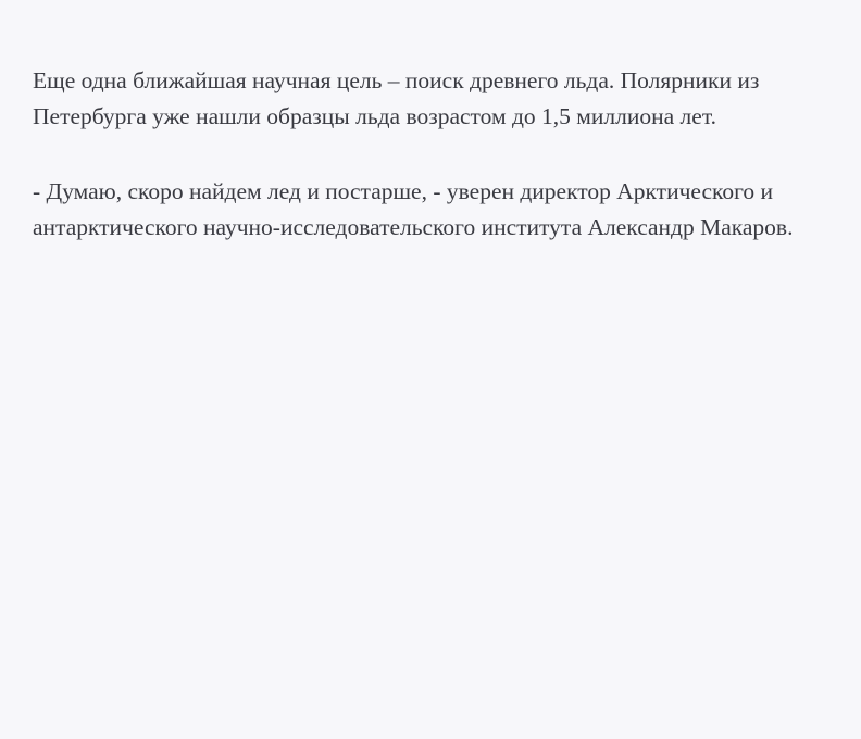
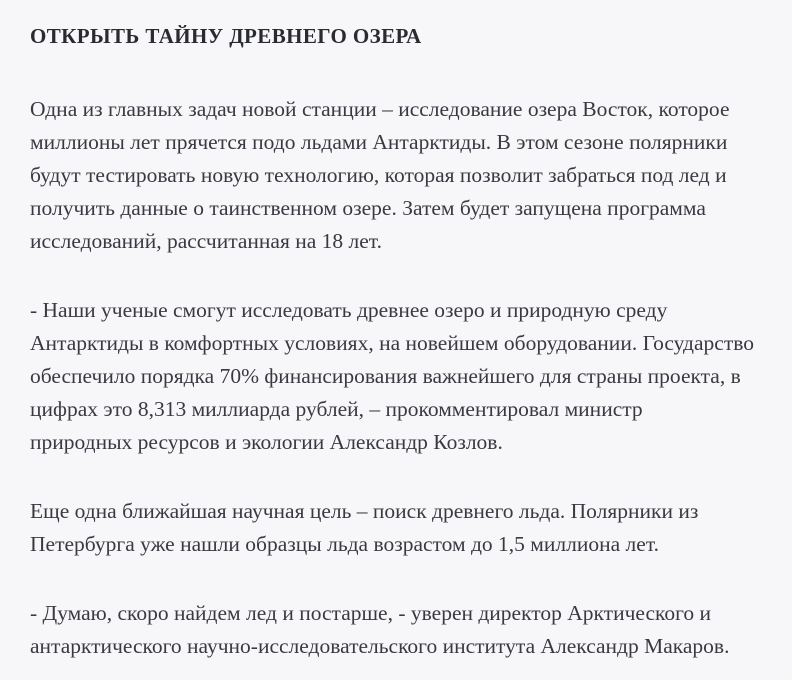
+ ОТКРЫТЬ ТАЙНУ ДРЕВНЕГО ОЗЕРА
+ Одна из главных задач новой станции – исследование озера Восток, которое
+ миллионы лет прячется подо льдами Антарктиды. В этом сезоне полярники
+ будут тестировать новую технологию, которая позволит забраться под лед и
+ получить данные о таинственном озере. Затем будет запущена программа
+ исследований, рассчитанная на 18 лет.
+ - Наши ученые смогут исследовать древнее озеро и природную среду
+ Антарктиды в комфортных условиях, на новейшем оборудовании. Государство
+ обеспечило порядка 70% финансирования важнейшего для страны проекта, в
+ цифрах это 8,313 миллиарда рублей, – прокомментировал министр
+ природных ресурсов и экологии Александр Козлов.
  Еще одна ближайшая научная цель – поиск древнего льда. Полярники из
  Петербурга уже нашли образцы льда возрастом до 1,5 миллиона лет.
  - Думаю, скоро найдем лед и постарше, - уверен директор Арктического и
  антарктического научно-исследовательского института Александр Макаров.
